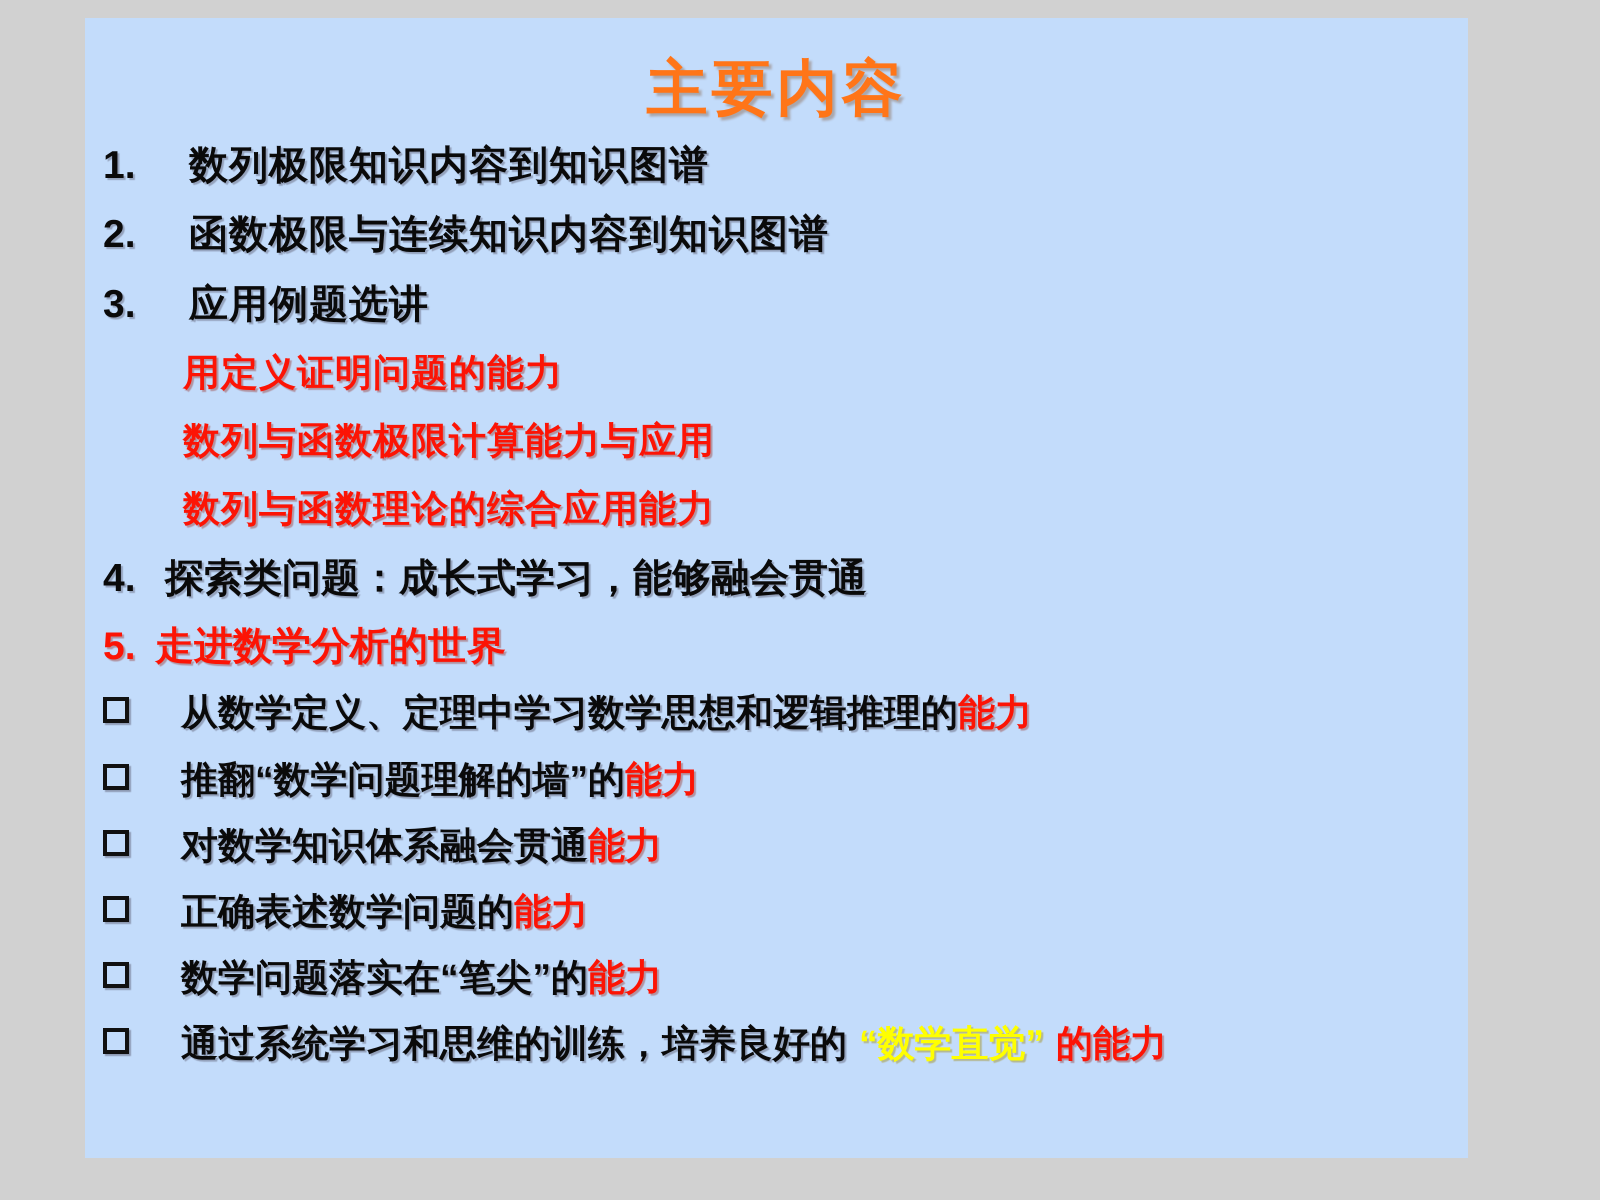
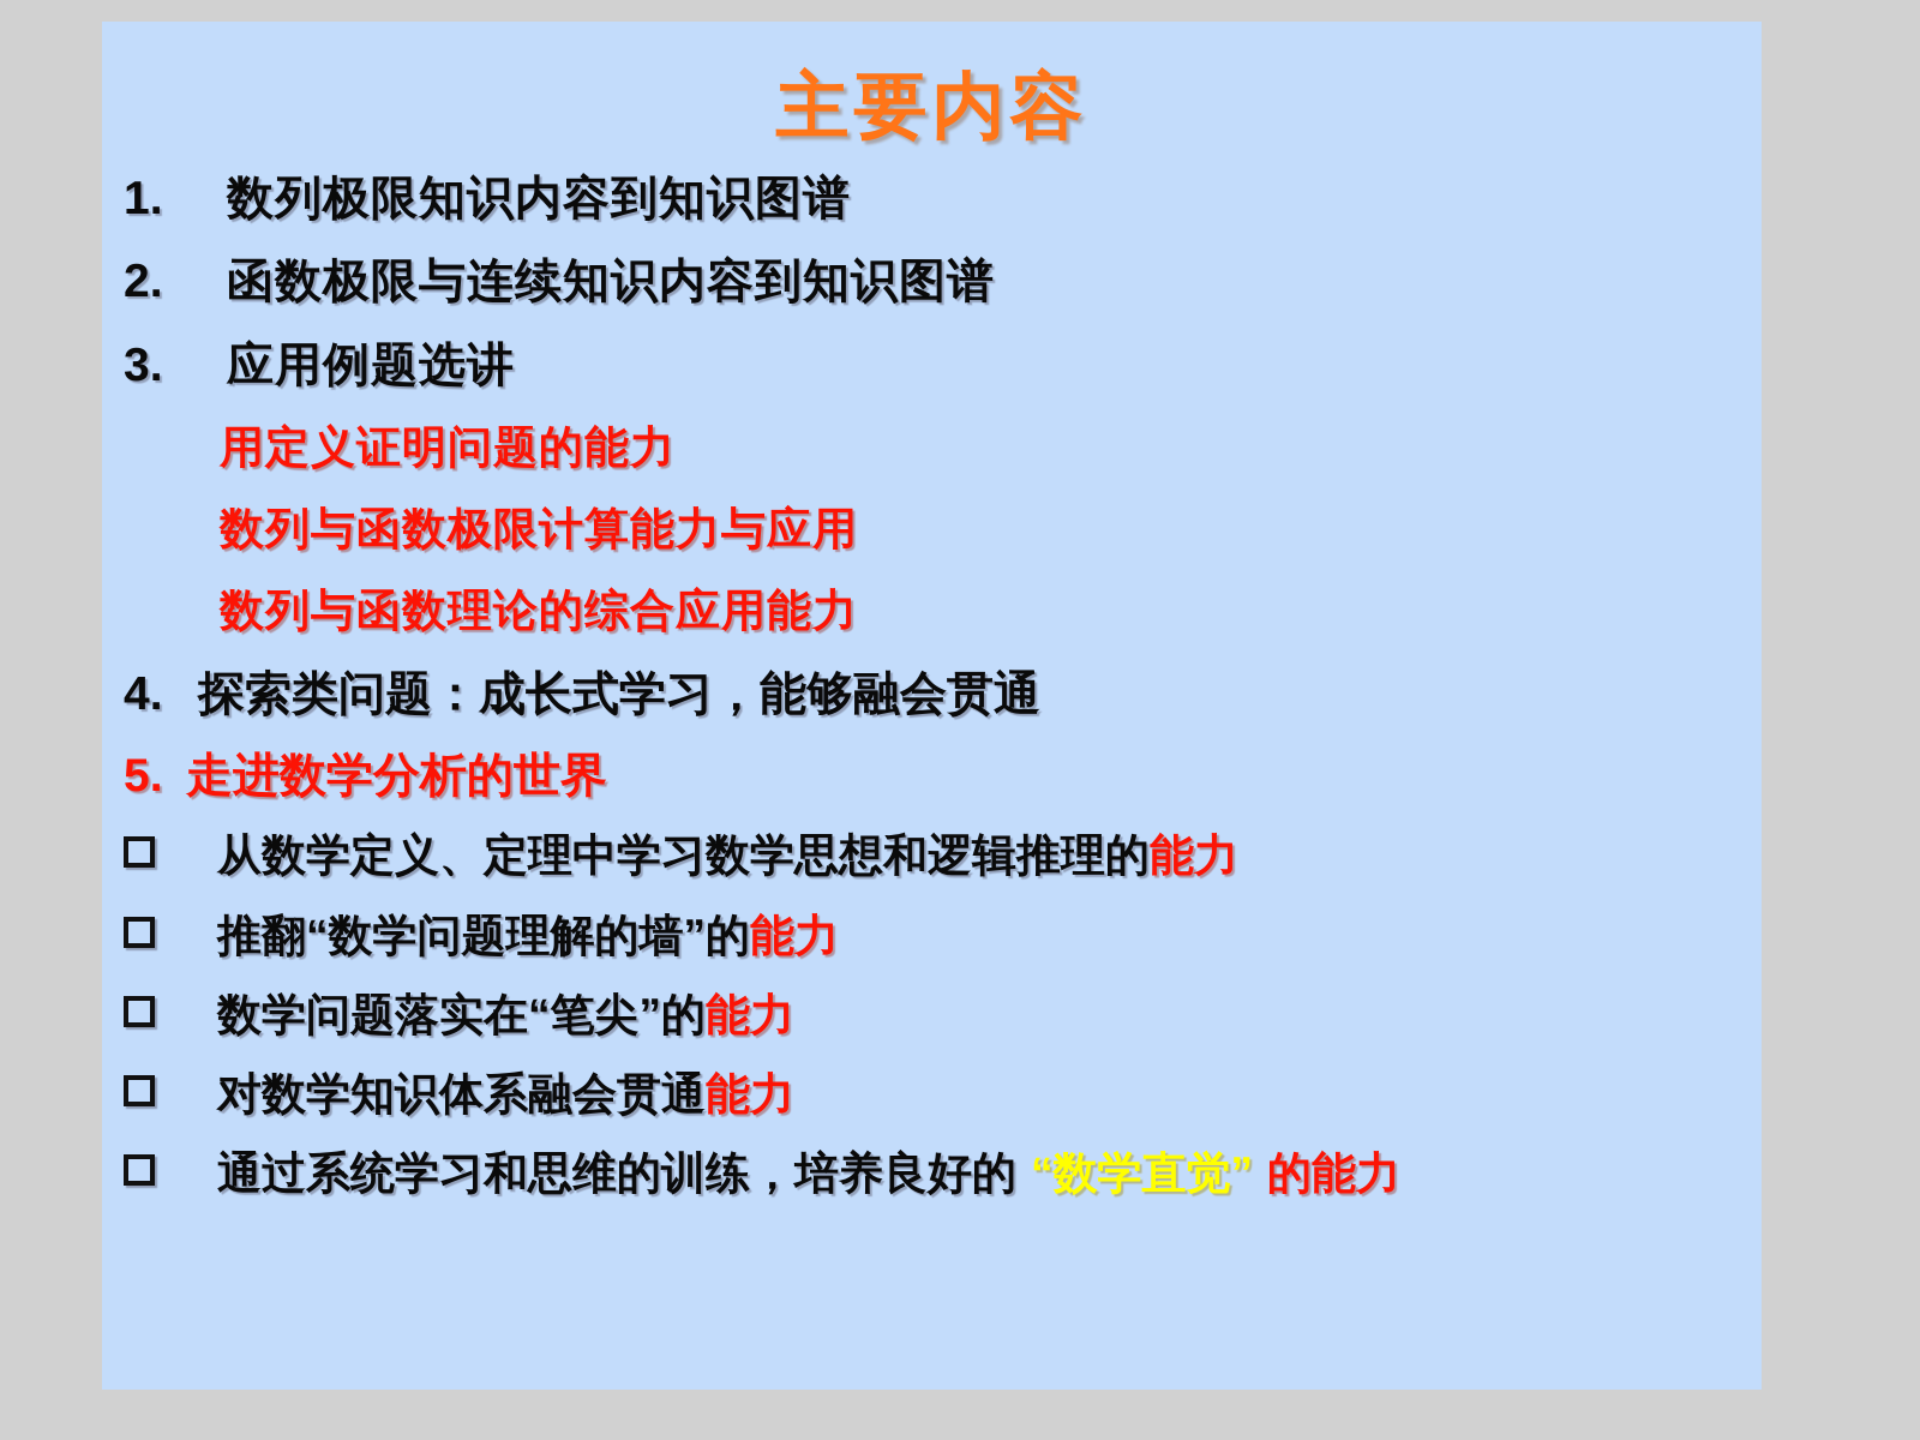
  主要内容
  1.
  数列极限知识内容到知识图谱
  2.
  函数极限与连续知识内容到知识图谱
  3.
  应用例题选讲
  用定义证明问题的能力
  数列与函数极限计算能力与应用
  数列与函数理论的综合应用能力
  4.
  探索类问题：成长式学习，能够融会贯通
  5.
  走进数学分析的世界
  从数学定义、定理中学习数学思想和逻辑推理的能力
  推翻“数学问题理解的墙”的能力
- 对数学知识体系融会贯通能力
+ 数学问题落实在“笔尖”的能力
- 正确表述数学问题的能力
- 数学问题落实在“笔尖”的能力
+ 对数学知识体系融会贯通能力
  通过系统学习和思维的训练，培养良好的 “数学直觉” 的能力
